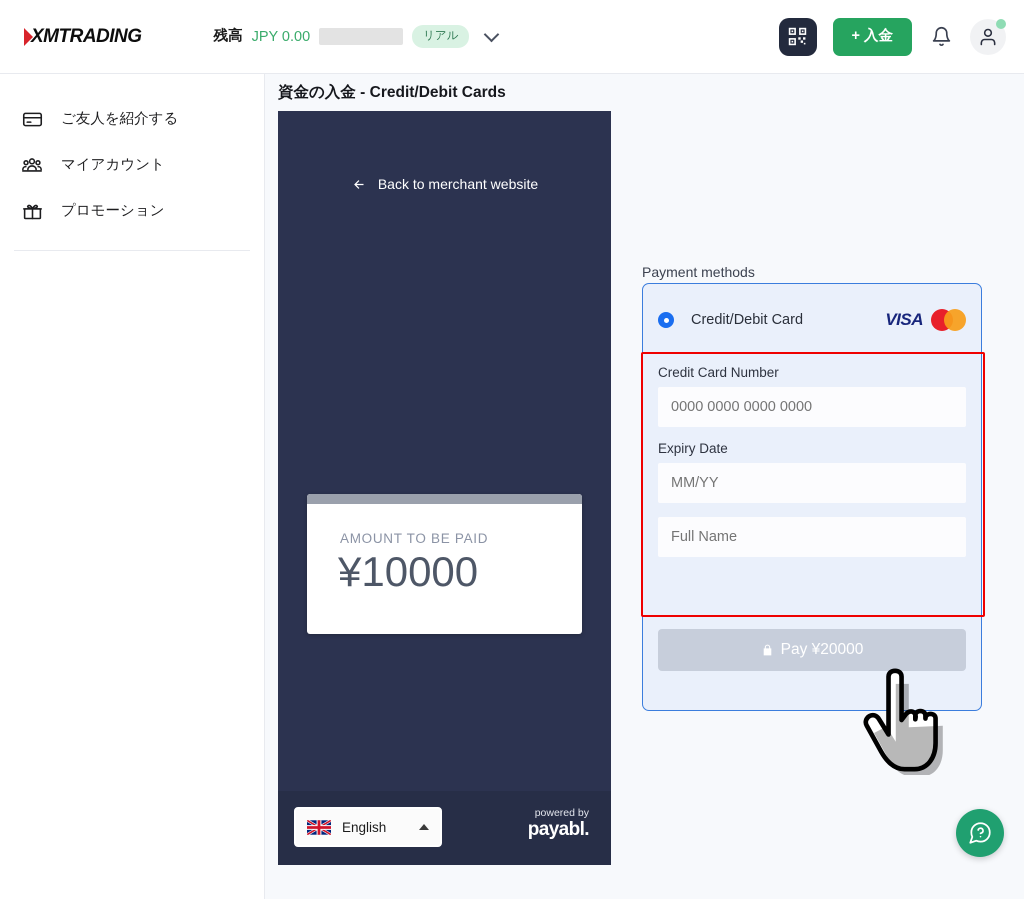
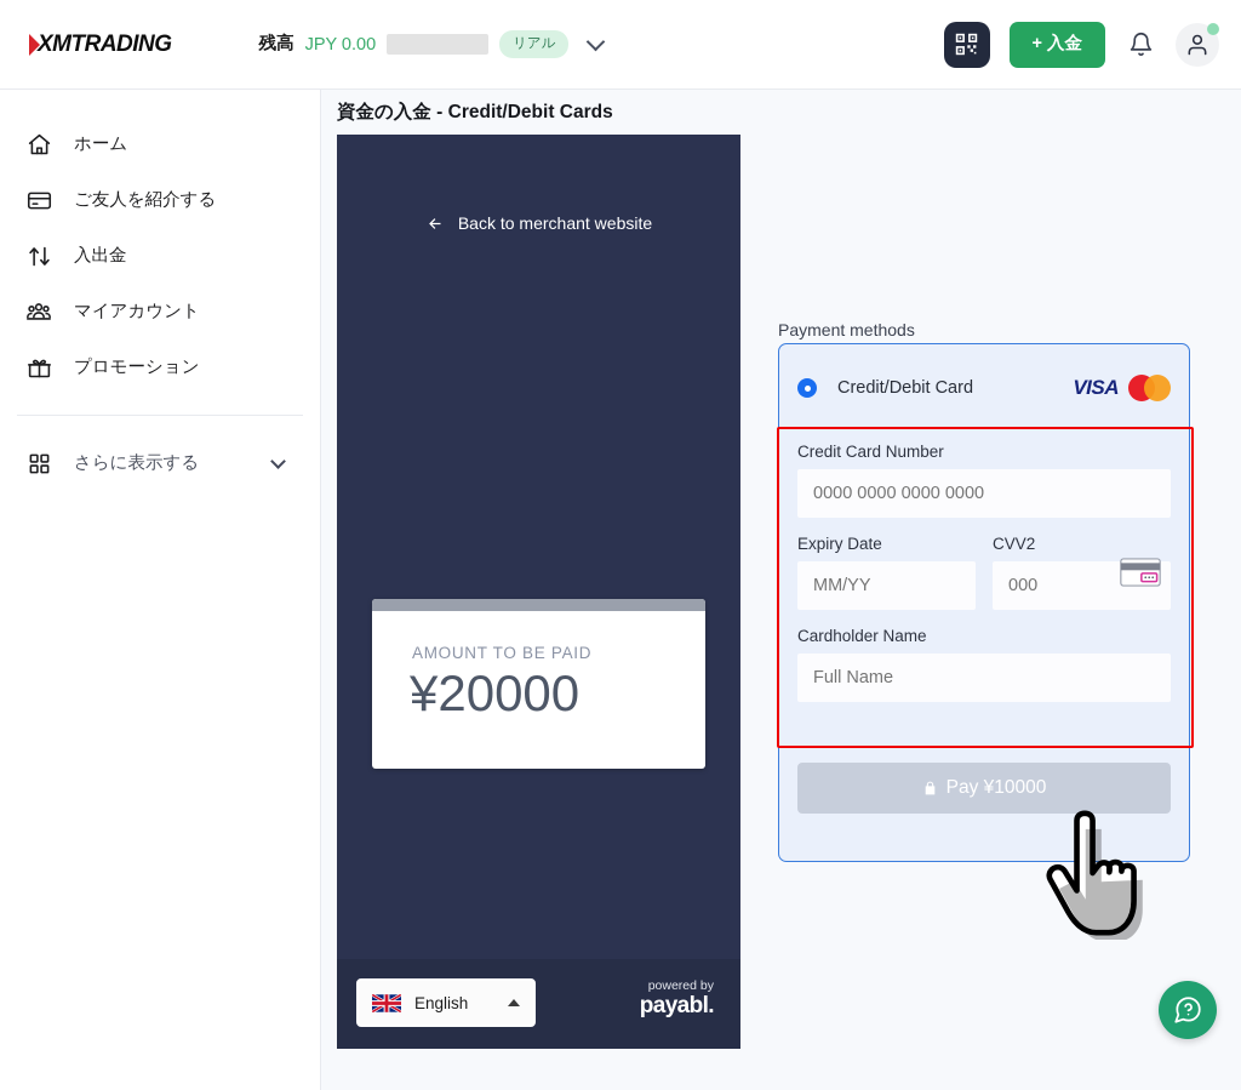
  XMTRADING
  残高
  JPY 0.00
  リアル
  + 入金
+ ホーム
  ご友人を紹介する
+ 入出金
  マイアカウント
  プロモーション
+ さらに表示する
  資金の入金 - Credit/Debit Cards
  Back to merchant website
  AMOUNT TO BE PAID
- ¥10000
+ ¥20000
  English
  powered by
  payabl.
  Payment methods
  Credit/Debit Card
  VISA
  Credit Card Number
  0000 0000 0000 0000
  Expiry Date
  MM/YY
+ CVV2
+ 000
+ Cardholder Name
  Full Name
- Pay ¥20000
+ Pay ¥10000
